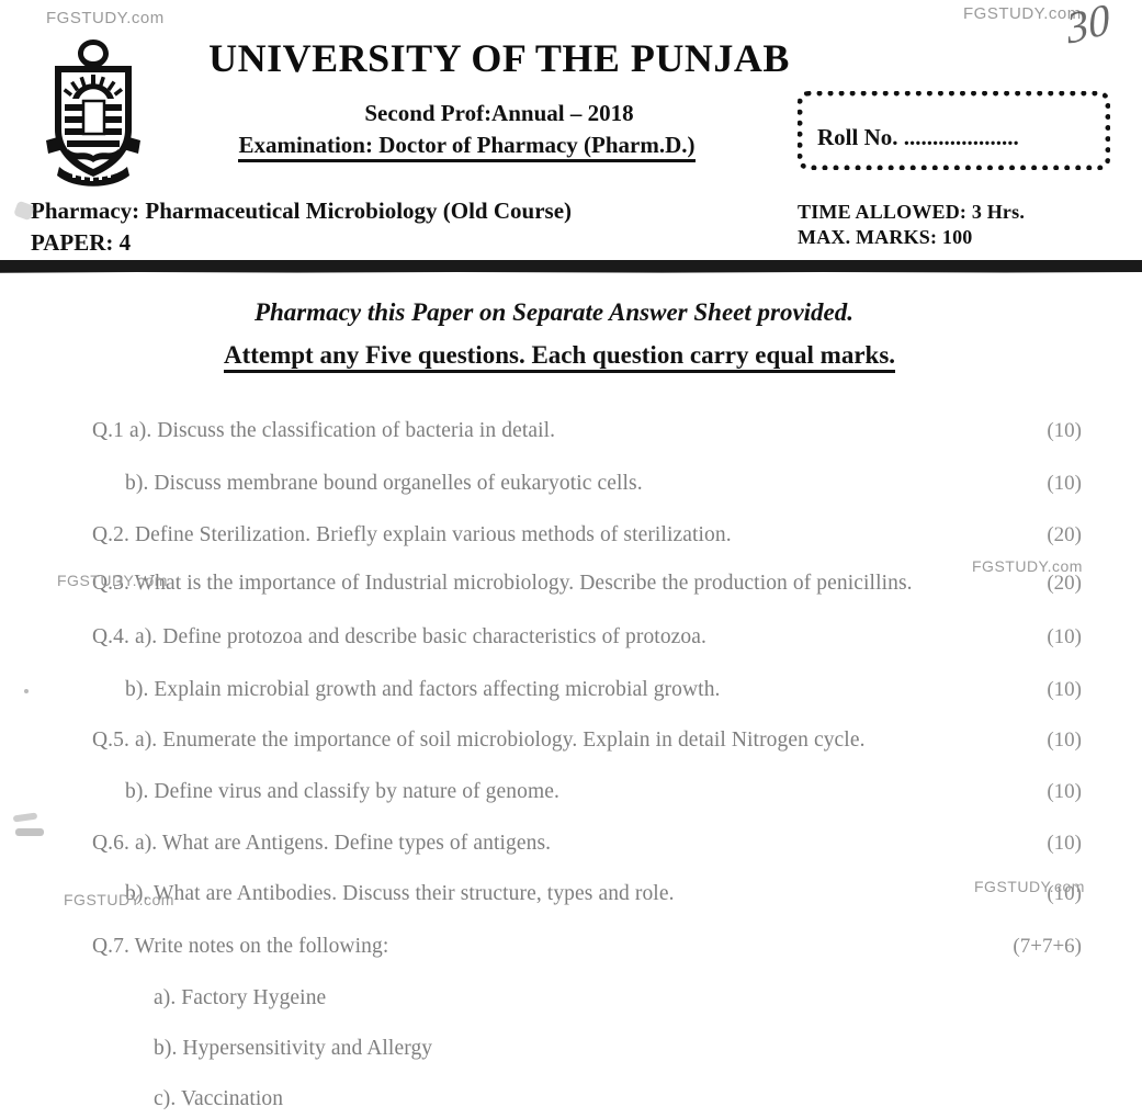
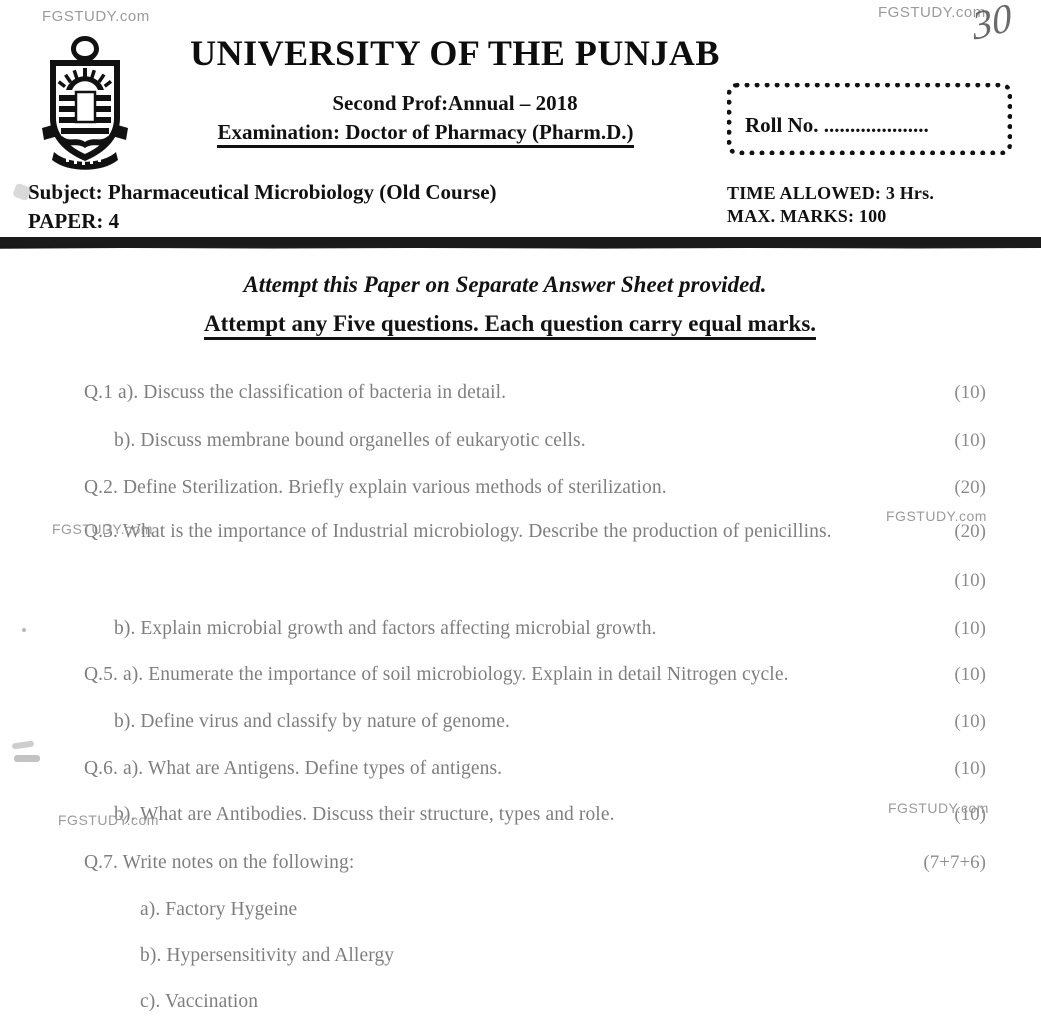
  FGSTUDY.com
  FGSTUDY.com
  UNIVERSITY OF THE PUNJAB
  Second Prof:Annual – 2018
  Examination: Doctor of Pharmacy (Pharm.D.)
  Roll No. ....................
- Pharmacy: Pharmaceutical Microbiology (Old Course)
+ Subject: Pharmaceutical Microbiology (Old Course)
  PAPER: 4
  TIME ALLOWED: 3 Hrs.
  MAX. MARKS: 100
- Pharmacy this Paper on Separate Answer Sheet provided.
+ Attempt this Paper on Separate Answer Sheet provided.
  Attempt any Five questions. Each question carry equal marks.
  Q.1 a). Discuss the classification of bacteria in detail.
  (10)
  b). Discuss membrane bound organelles of eukaryotic cells.
  (10)
  Q.2. Define Sterilization. Briefly explain various methods of sterilization.
  (20)
  Q.3. What is the importance of Industrial microbiology. Describe the production of penicillins.
  (20)
- Q.4. a). Define protozoa and describe basic characteristics of protozoa.
  (10)
  b). Explain microbial growth and factors affecting microbial growth.
  (10)
  Q.5. a). Enumerate the importance of soil microbiology. Explain in detail Nitrogen cycle.
  (10)
  b). Define virus and classify by nature of genome.
  (10)
  Q.6. a). What are Antigens. Define types of antigens.
  (10)
  b). What are Antibodies. Discuss their structure, types and role.
  (10)
  Q.7. Write notes on the following:
  (7+7+6)
  a). Factory Hygeine
  b). Hypersensitivity and Allergy
  c). Vaccination
  FGSTUDY.com
  FGSTUDY.com
  FGSTUDY.com
  FGSTUDY.com
